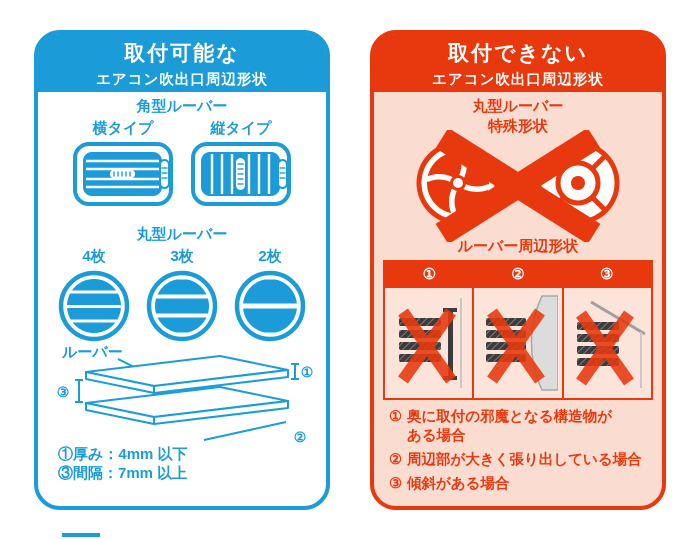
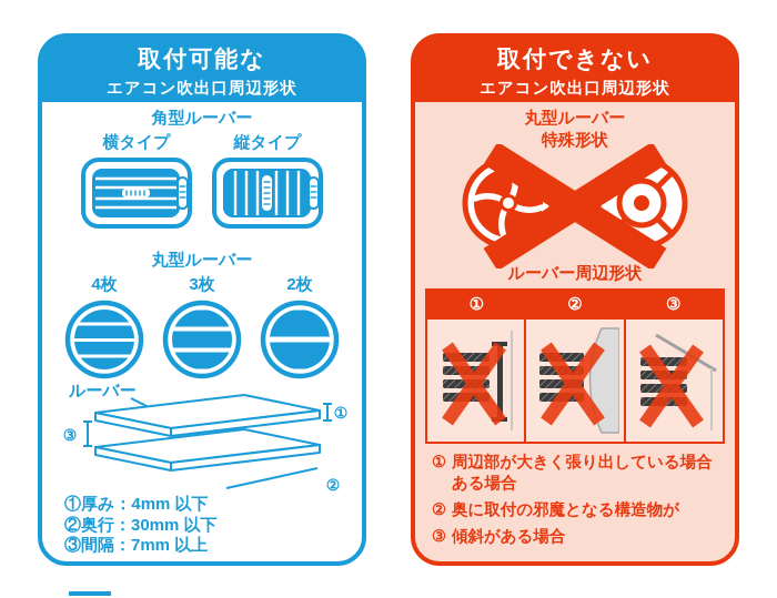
  取付可能な
  エアコン吹出口周辺形状
  角型ルーバー
  横タイプ
  縦タイプ
  丸型ルーバー
  4枚
  3枚
  2枚
  ルーバー
  ①
  ③
  ②
  ①厚み：4mm 以下
+ ②奥行：30mm 以下
  ③間隔：7mm 以上
  取付できない
  エアコン吹出口周辺形状
  丸型ルーバー
  特殊形状
  ルーバー周辺形状
  ①
  ②
  ③
  ①
- 奥に取付の邪魔となる構造物が
+ 周辺部が大きく張り出している場合
  ある場合
  ②
- 周辺部が大きく張り出している場合
+ 奥に取付の邪魔となる構造物が
  ③
  傾斜がある場合
